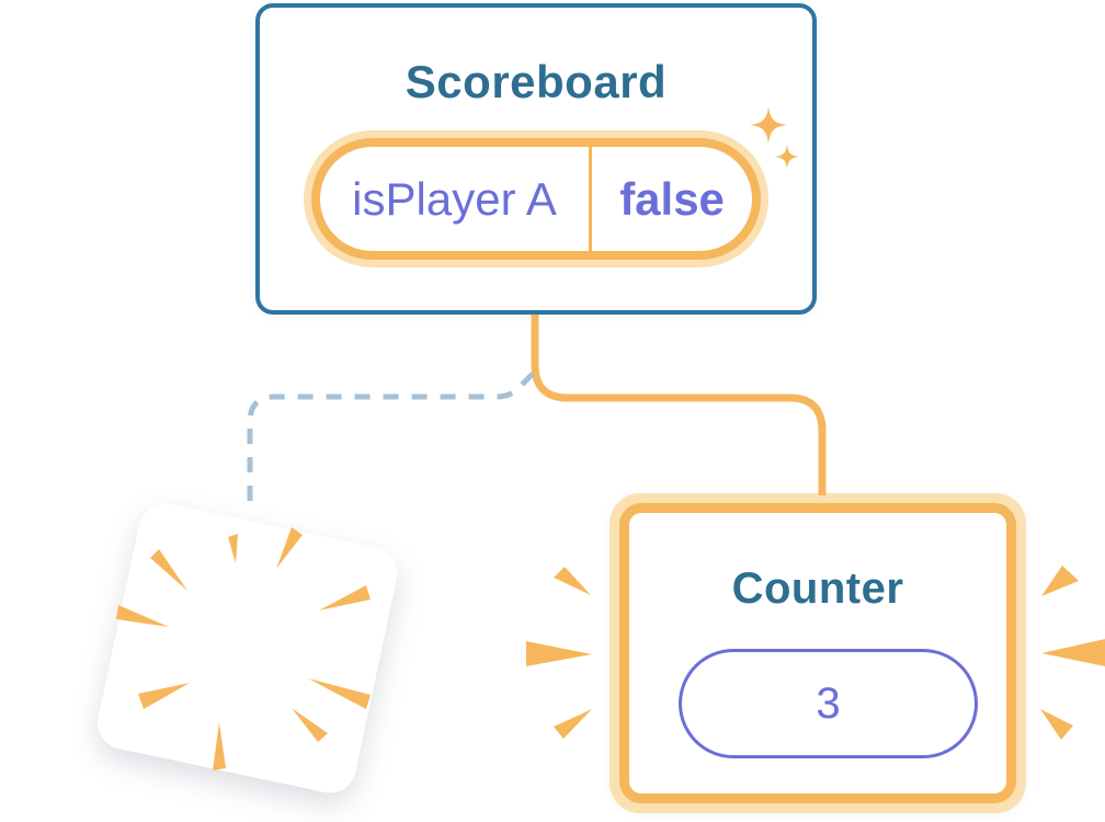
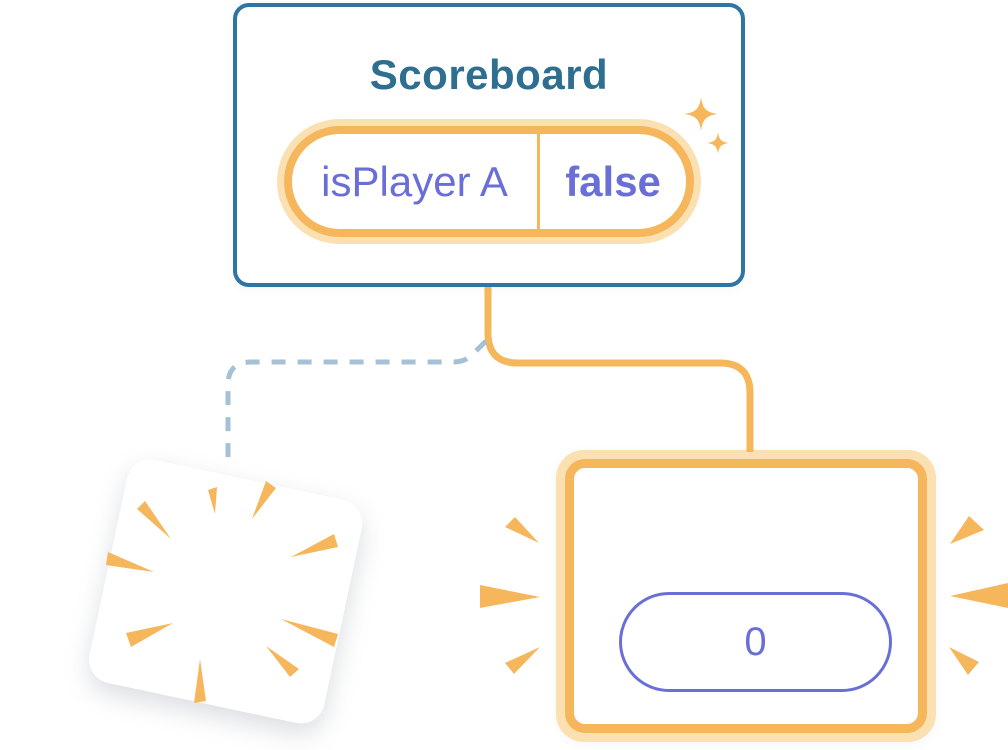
  Scoreboard
  isPlayer A
  false
- Counter
- 3
+ 0
